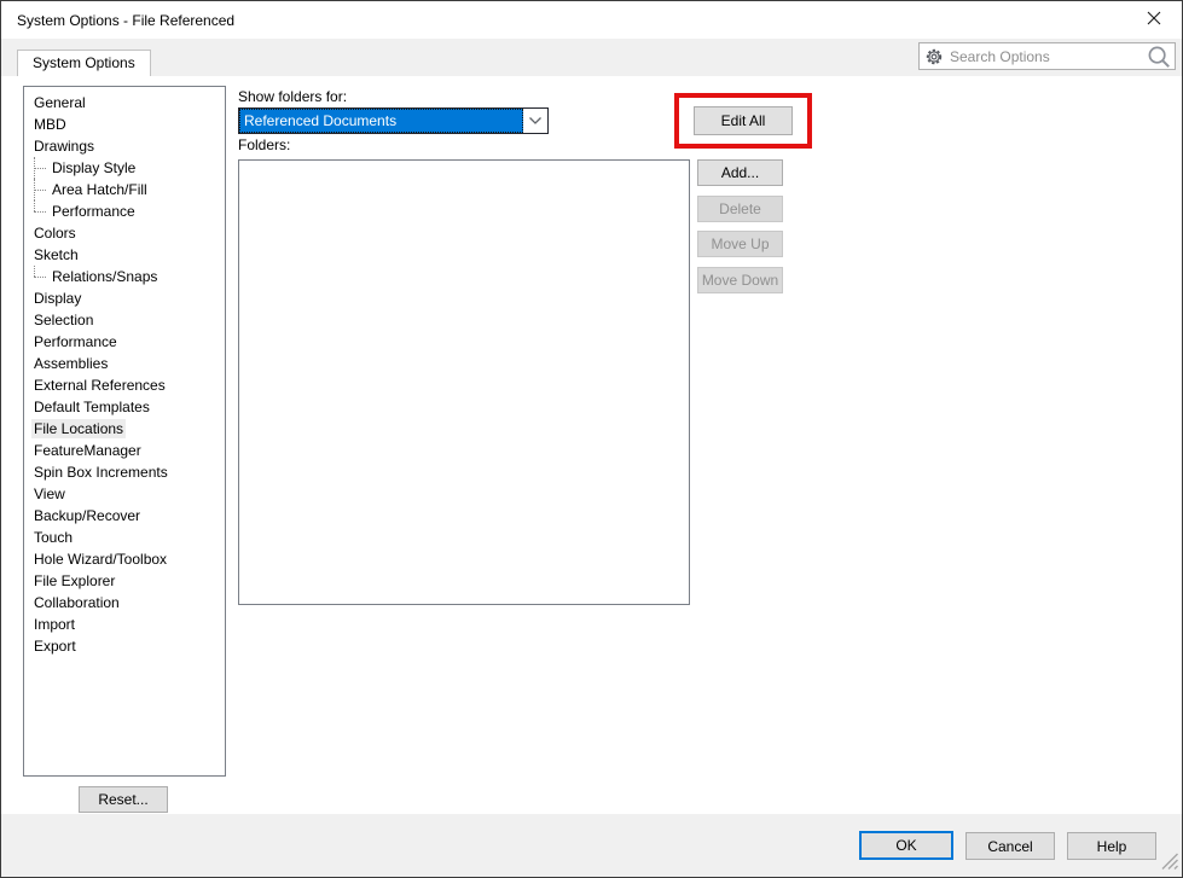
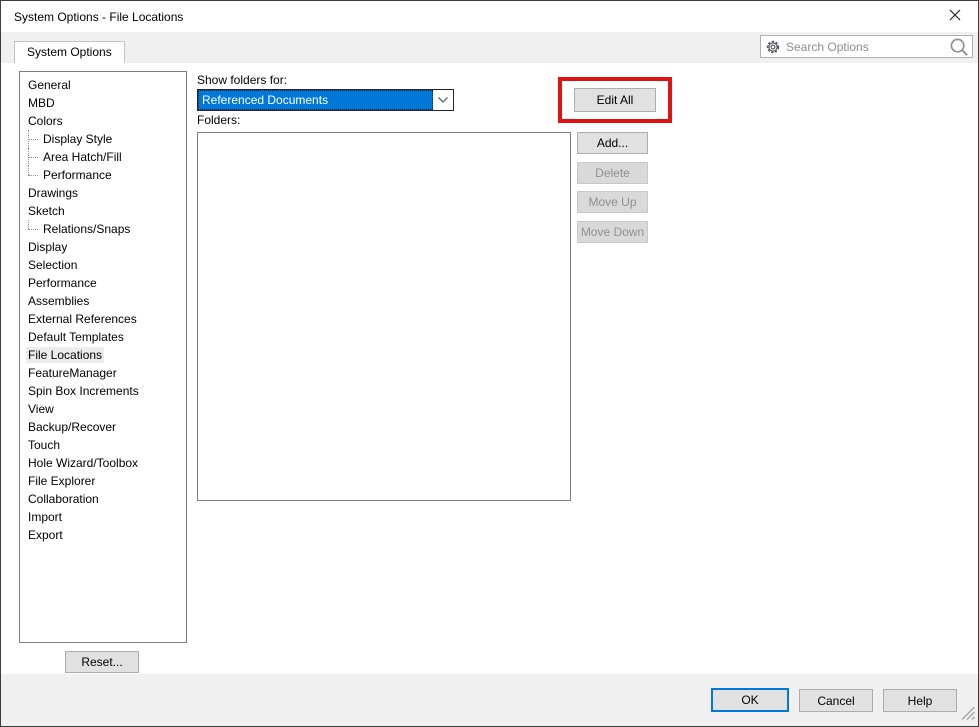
- System Options - File Referenced
+ System Options - File Locations
  System Options
  Search Options
  General
  MBD
- Drawings
+ Colors
  Display Style
  Area Hatch/Fill
  Performance
- Colors
+ Drawings
  Sketch
  Relations/Snaps
  Display
  Selection
  Performance
  Assemblies
  External References
  Default Templates
  File Locations
  FeatureManager
  Spin Box Increments
  View
  Backup/Recover
  Touch
  Hole Wizard/Toolbox
  File Explorer
  Collaboration
  Import
  Export
  Reset...
  Show folders for:
  Referenced Documents
  Folders:
  Edit All
  Add...
  Delete
  Move Up
  Move Down
  OK
  Cancel
  Help
